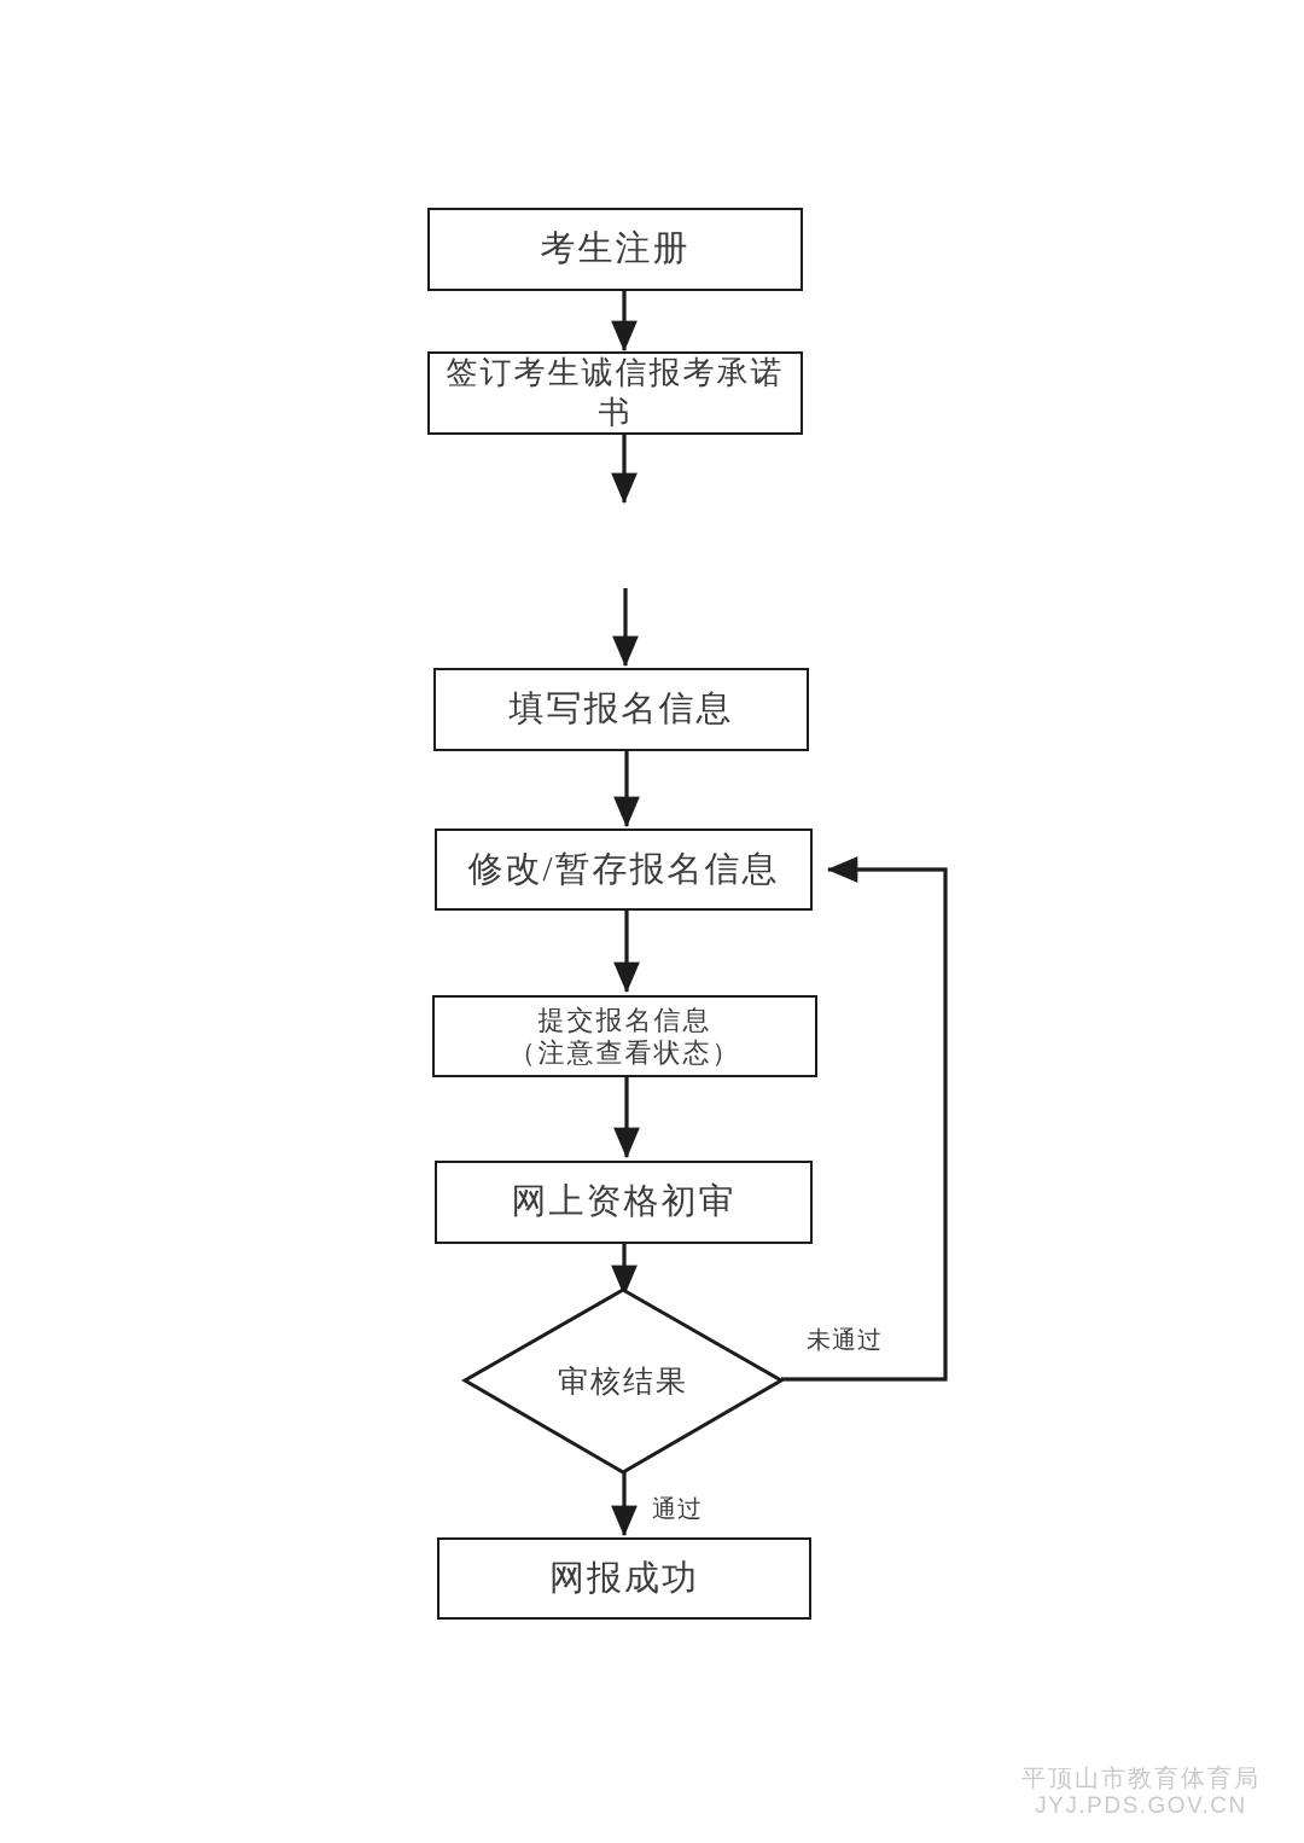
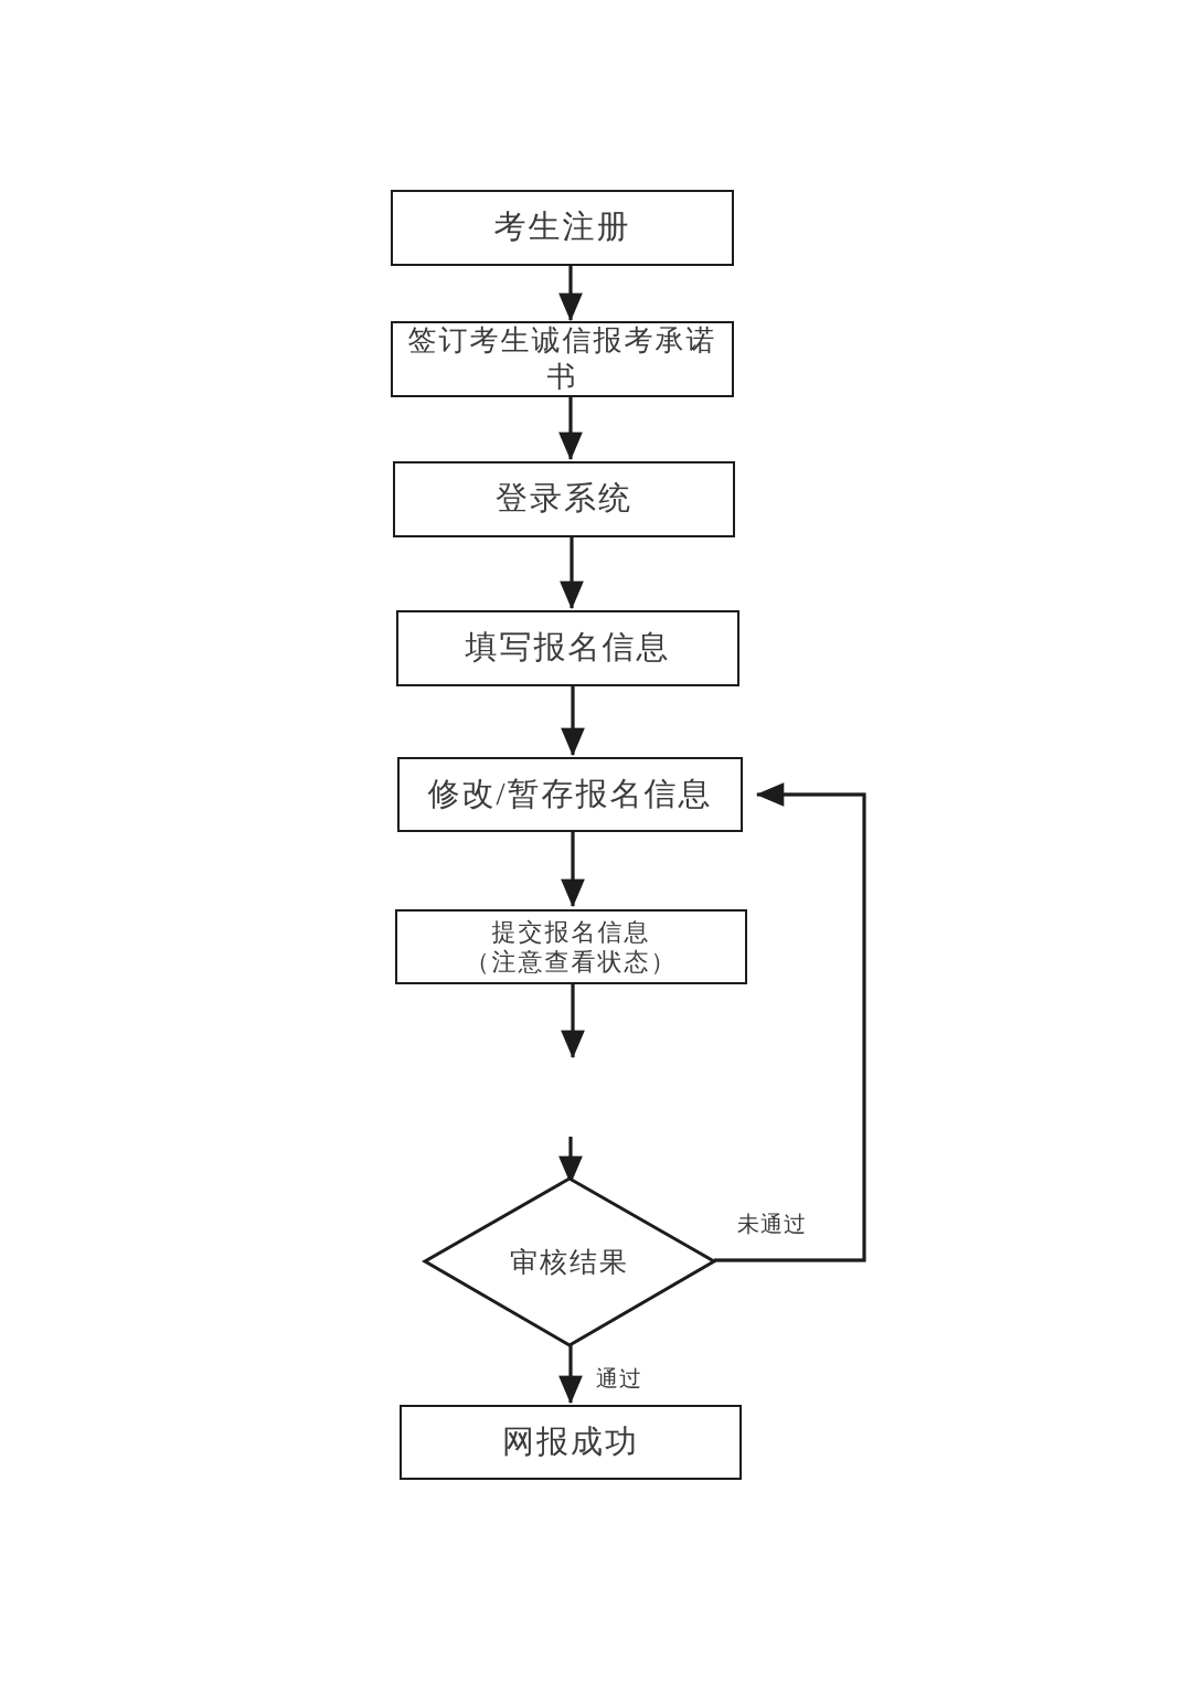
  考生注册
  签订考生诚信报考承诺书
+ 登录系统
  填写报名信息
  修改/暂存报名信息
  提交报名信息
  （注意查看状态）
- 网上资格初审
  审核结果
  网报成功
  未通过
  通过
- 平顶山市教育体育局
- JYJ.PDS.GOV.CN
